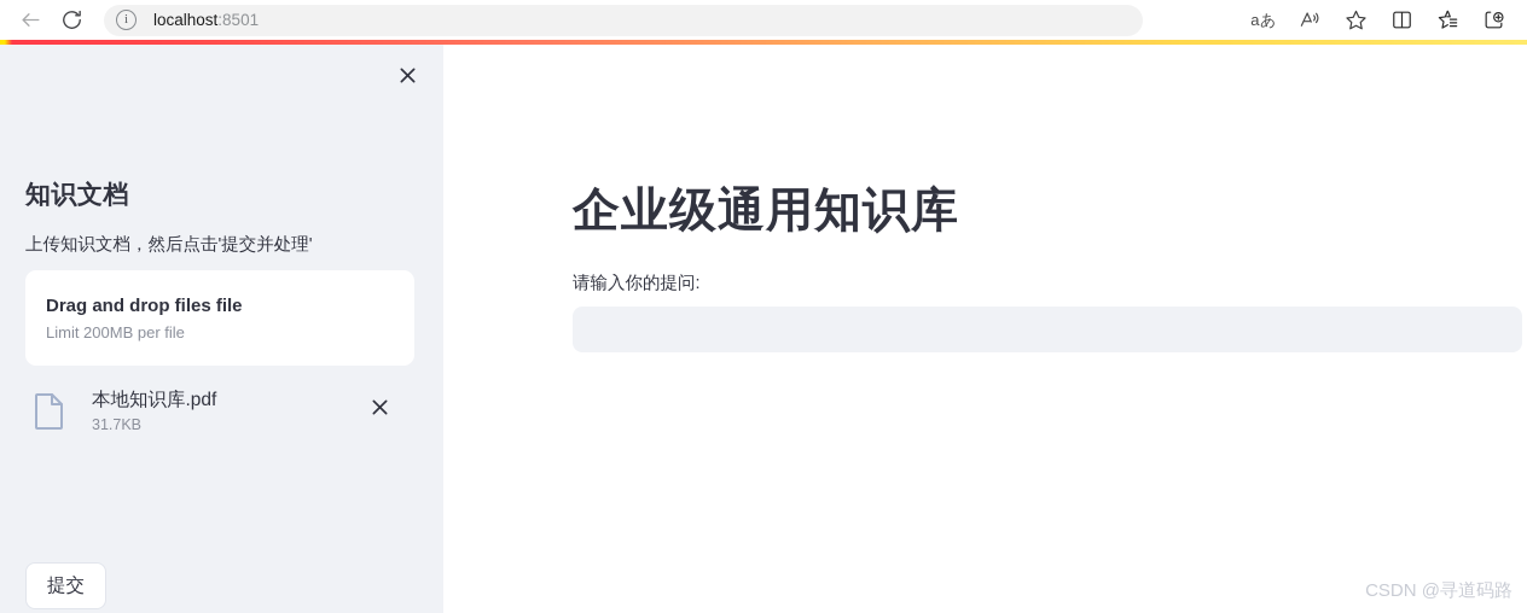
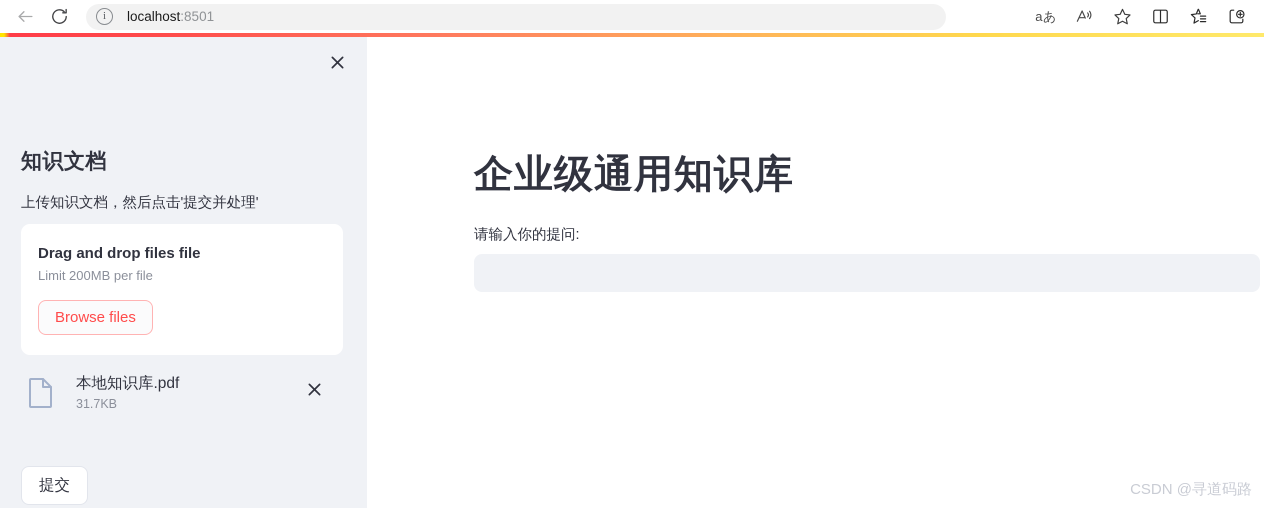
  i
  localhost:8501
  aあ
  知识文档
  上传知识文档，然后点击'提交并处理'
  Drag and drop files file
  Limit 200MB per file
+ Browse files
  本地知识库.pdf
  31.7KB
  提交
  企业级通用知识库
  请输入你的提问:
  CSDN @寻道码路
